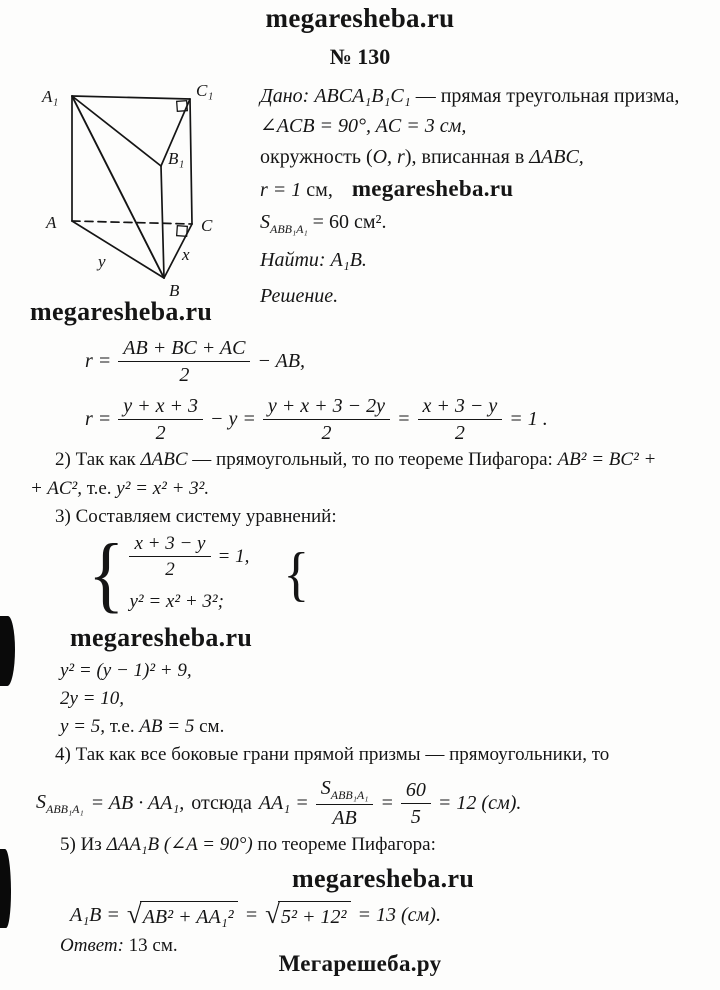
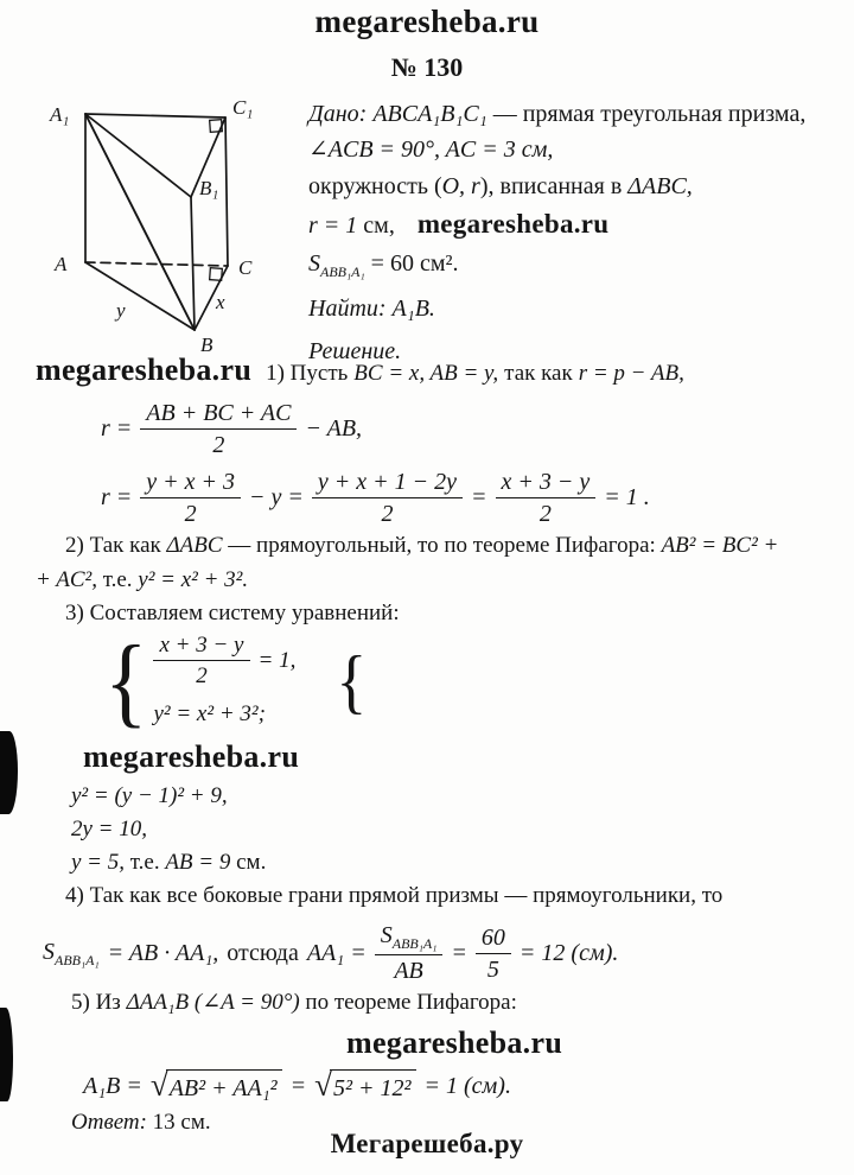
  megaresheba.ru
  № 130
  A₁
  C₁
  B₁
  A
  C
  B
  x
  y
  Дано: ABCA₁B₁C₁ — прямая треугольная призма,
  ∠ACB = 90°, AC = 3 см,
  окружность (O, r), вписанная в ΔABC,
  r = 1 см, megaresheba.ru
  SABB₁A₁ = 60 см².
  Найти: A₁B.
  Решение.
  megaresheba.ru
+ 1) Пусть
+ BC = x, AB = y,
+ так как
+ r = p − AB,
  r =
  AB + BC + AC
  2
  − AB,
  r =
  y + x + 3
  2
  − y =
- y + x + 3 − 2y
+ y + x + 1 − 2y
  2
  =
  x + 3 − y
  2
  = 1 .
  2) Так как ΔABC — прямоугольный, то по теореме Пифагора: AB² = BC² +
  + AC², т.е. y² = x² + 3².
  3) Составляем систему уравнений:
  {
  x + 3 − y
  2
  = 1,
  y² = x² + 3²;
  {
  megaresheba.ru
  y² = (y − 1)² + 9,
  2y = 10,
- y = 5, т.е. AB = 5 см.
+ y = 5, т.е. AB = 9 см.
  4) Так как все боковые грани прямой призмы — прямоугольники, то
  SABB₁A₁
  = AB · AA₁,
  отсюда
  AA₁ =
  SABB₁A₁
  AB
  =
  60
  5
  = 12 (см).
  5) Из ΔAA₁B (∠A = 90°) по теореме Пифагора:
  megaresheba.ru
  A₁B =
  √
  AB² + AA₁²
  =
  √
  5² + 12²
- = 13 (см).
+ = 1 (см).
  Ответ: 13 см.
  Мегарешеба.ру
